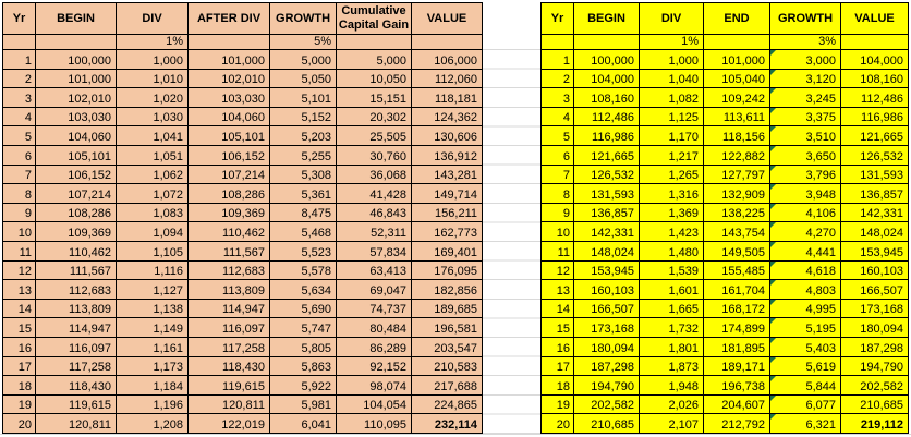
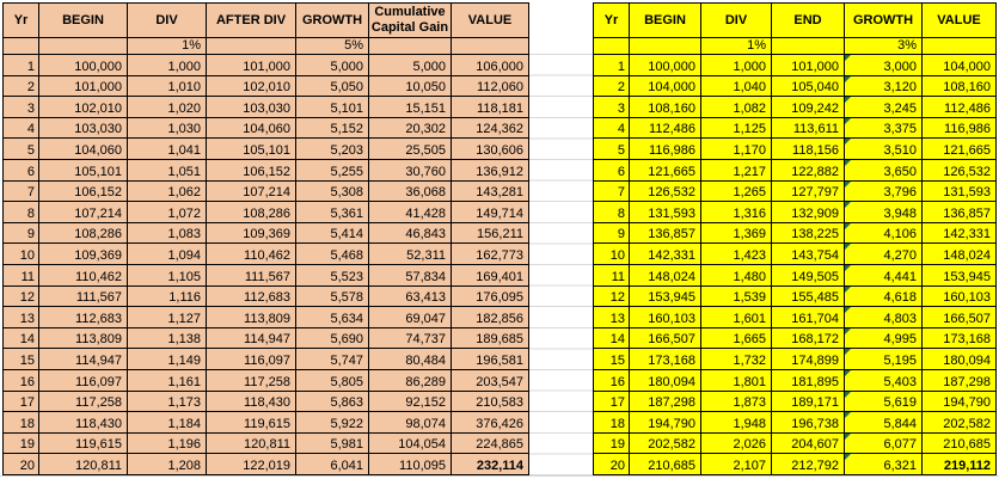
  Yr	BEGIN	DIV	AFTER DIV	GROWTH	Cumulative Capital Gain	VALUE
  		1%		5%
  1	100,000	1,000	101,000	5,000	5,000	106,000
  2	101,000	1,010	102,010	5,050	10,050	112,060
  3	102,010	1,020	103,030	5,101	15,151	118,181
  4	103,030	1,030	104,060	5,152	20,302	124,362
  5	104,060	1,041	105,101	5,203	25,505	130,606
  6	105,101	1,051	106,152	5,255	30,760	136,912
  7	106,152	1,062	107,214	5,308	36,068	143,281
  8	107,214	1,072	108,286	5,361	41,428	149,714
- 9	108,286	1,083	109,369	8,475	46,843	156,211
+ 9	108,286	1,083	109,369	5,414	46,843	156,211
  10	109,369	1,094	110,462	5,468	52,311	162,773
  11	110,462	1,105	111,567	5,523	57,834	169,401
  12	111,567	1,116	112,683	5,578	63,413	176,095
  13	112,683	1,127	113,809	5,634	69,047	182,856
  14	113,809	1,138	114,947	5,690	74,737	189,685
  15	114,947	1,149	116,097	5,747	80,484	196,581
  16	116,097	1,161	117,258	5,805	86,289	203,547
  17	117,258	1,173	118,430	5,863	92,152	210,583
- 18	118,430	1,184	119,615	5,922	98,074	217,688
+ 18	118,430	1,184	119,615	5,922	98,074	376,426
  19	119,615	1,196	120,811	5,981	104,054	224,865
  20	120,811	1,208	122,019	6,041	110,095	232,114
  Yr	BEGIN	DIV	END	GROWTH	VALUE
  		1%		3%
  1	100,000	1,000	101,000	3,000	104,000
  2	104,000	1,040	105,040	3,120	108,160
  3	108,160	1,082	109,242	3,245	112,486
  4	112,486	1,125	113,611	3,375	116,986
  5	116,986	1,170	118,156	3,510	121,665
  6	121,665	1,217	122,882	3,650	126,532
  7	126,532	1,265	127,797	3,796	131,593
  8	131,593	1,316	132,909	3,948	136,857
  9	136,857	1,369	138,225	4,106	142,331
  10	142,331	1,423	143,754	4,270	148,024
  11	148,024	1,480	149,505	4,441	153,945
  12	153,945	1,539	155,485	4,618	160,103
  13	160,103	1,601	161,704	4,803	166,507
  14	166,507	1,665	168,172	4,995	173,168
  15	173,168	1,732	174,899	5,195	180,094
  16	180,094	1,801	181,895	5,403	187,298
  17	187,298	1,873	189,171	5,619	194,790
  18	194,790	1,948	196,738	5,844	202,582
  19	202,582	2,026	204,607	6,077	210,685
  20	210,685	2,107	212,792	6,321	219,112
